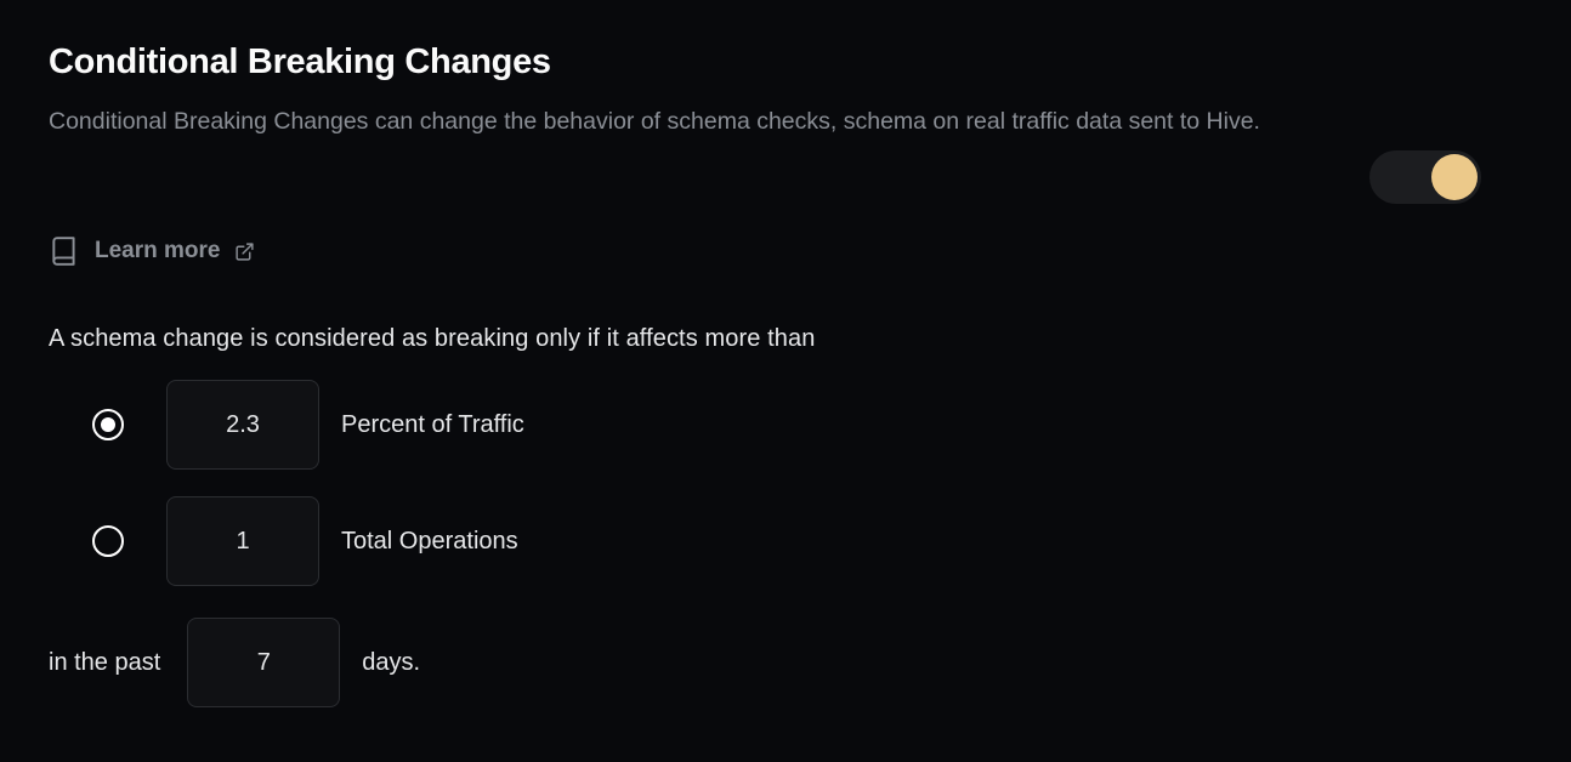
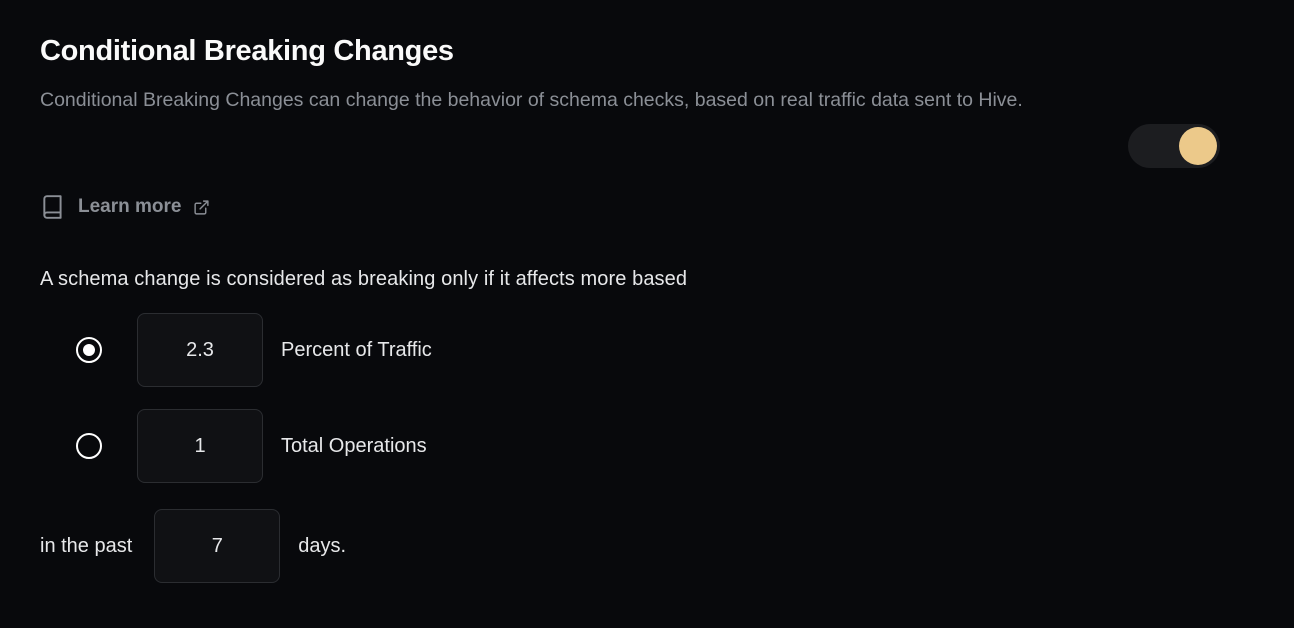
  Conditional Breaking Changes
- Conditional Breaking Changes can change the behavior of schema checks, schema on real traffic data sent to Hive.
+ Conditional Breaking Changes can change the behavior of schema checks, based on real traffic data sent to Hive.
  Learn more
- A schema change is considered as breaking only if it affects more than
+ A schema change is considered as breaking only if it affects more based
  2.3
  Percent of Traffic
  1
  Total Operations
  in the past
  7
  days.
